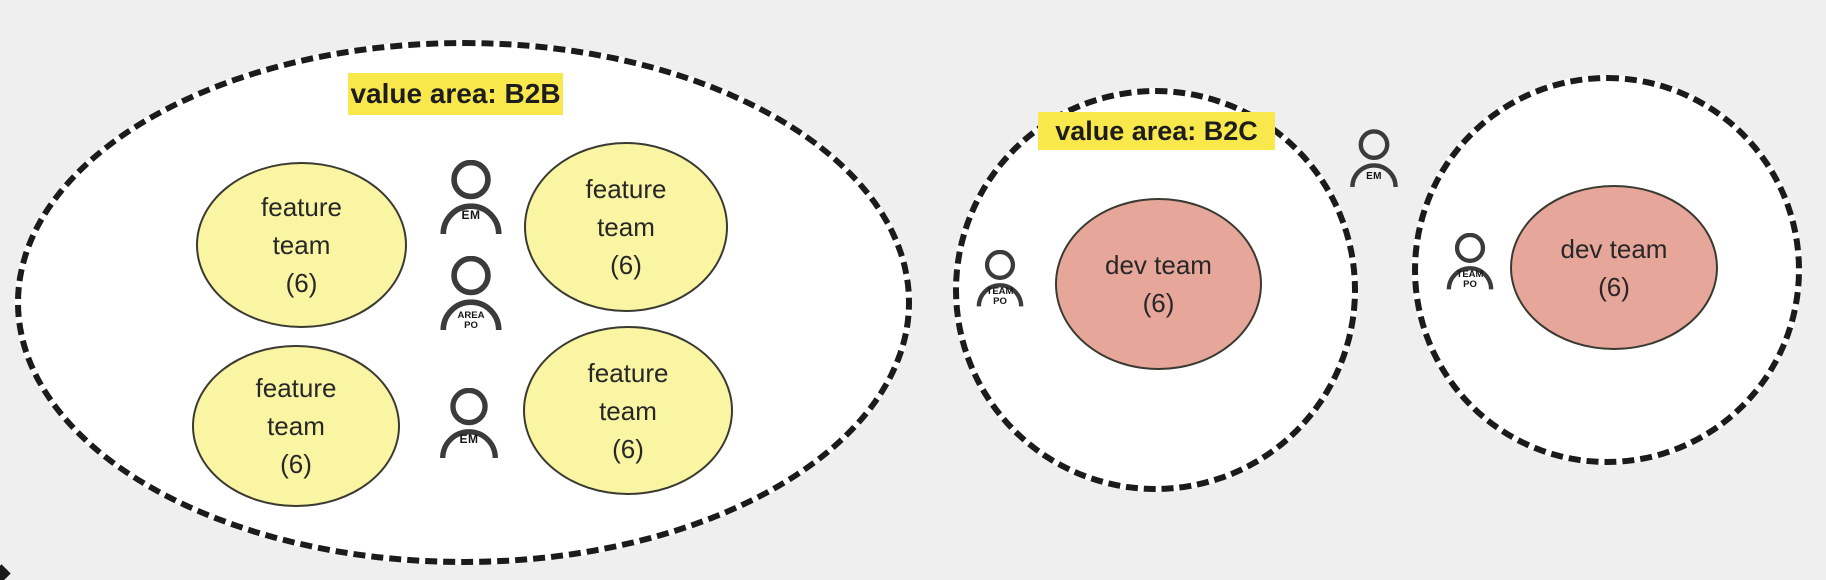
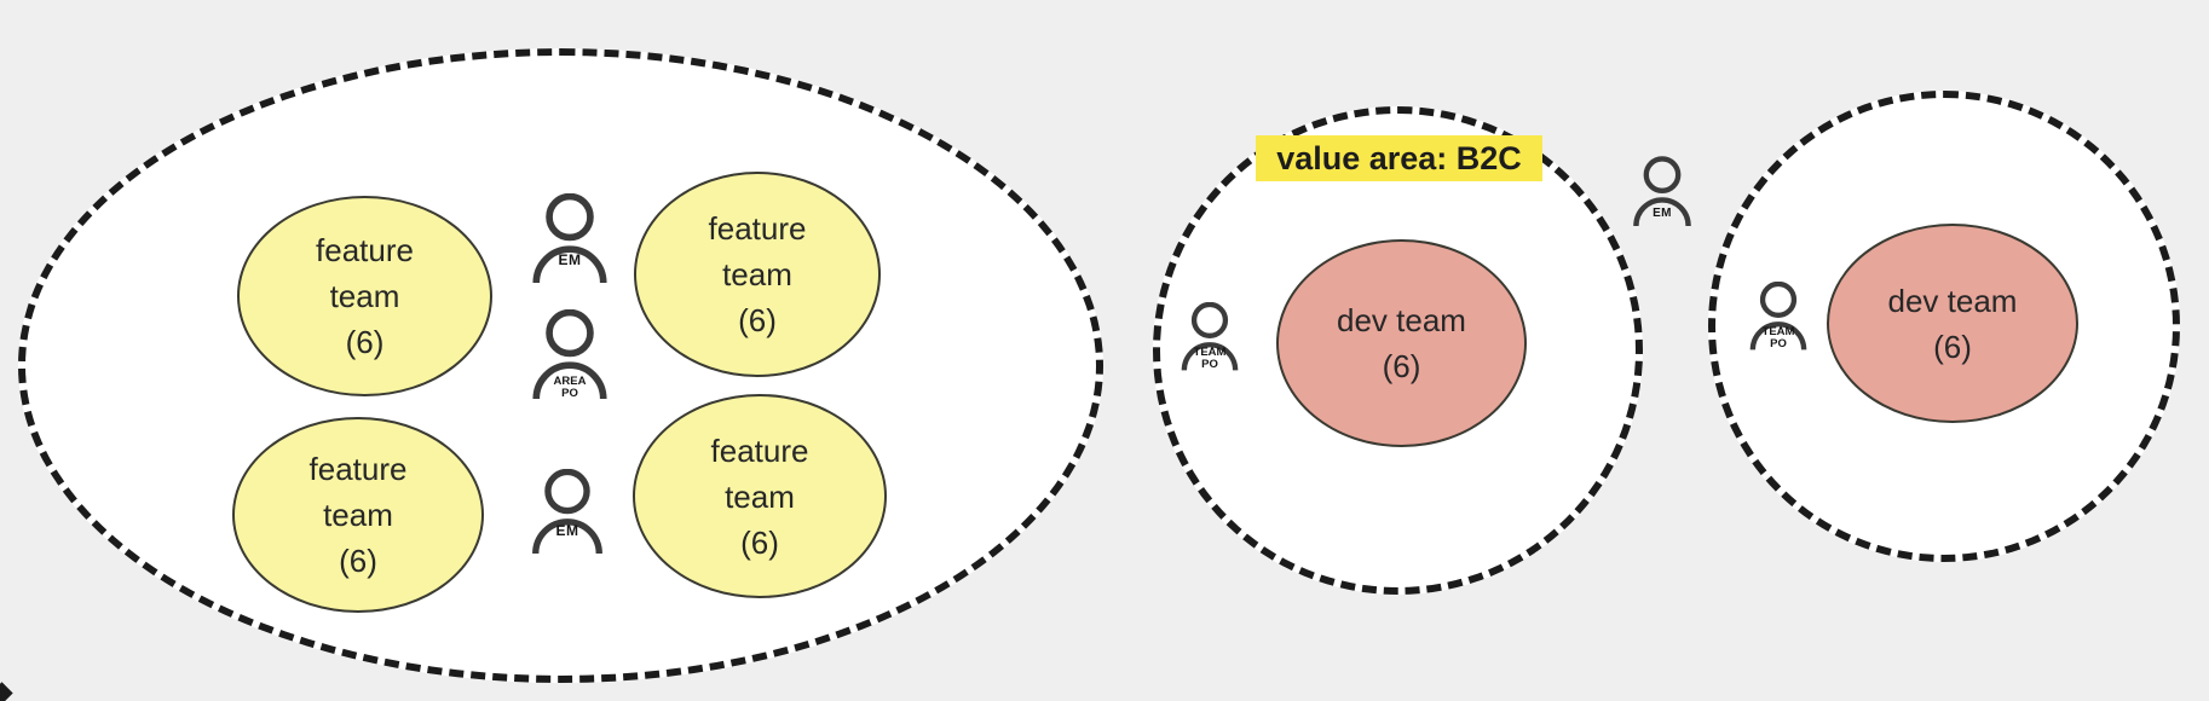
- value area: B2B
  feature
  team
  (6)
  feature
  team
  (6)
  feature
  team
  (6)
  feature
  team
  (6)
  EM
  AREA
  PO
  EM
  value area: B2C
  dev team
  (6)
  TEAM
  PO
  EM
  dev team
  (6)
  TEAM
  PO
